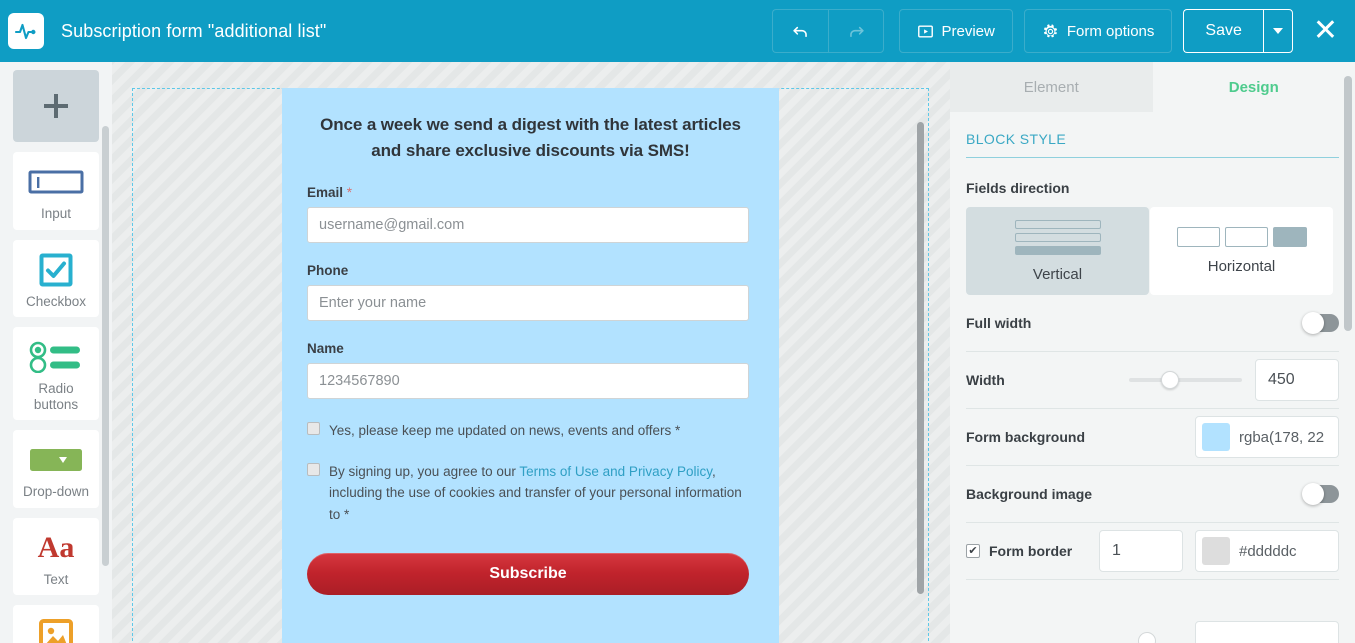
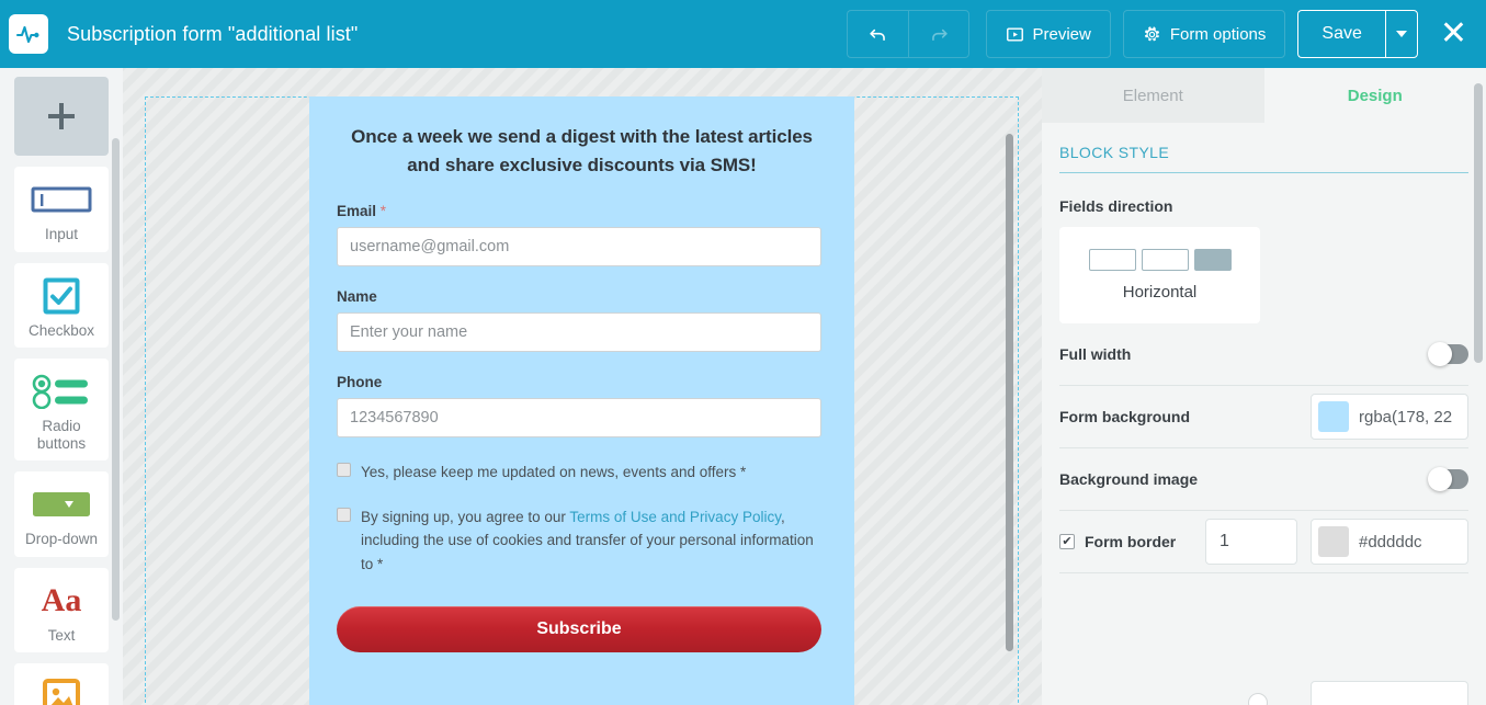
  Subscription form "additional list"
  Preview
  Form options
  Save
  ✕
  Input
  Checkbox
  Radio
  buttons
  Drop-down
  Aa
  Text
  Once a week we send a digest with the latest articles and share exclusive discounts via SMS!
  Email *
  username@gmail.com
- Phone
+ Name
  Enter your name
- Name
+ Phone
  1234567890
  Yes, please keep me updated on news, events and offers *
  By signing up, you agree to our Terms of Use and Privacy Policy, including the use of cookies and transfer of your personal information to *
  Subscribe
  Element
  Design
  BLOCK STYLE
  Fields direction
- Vertical
  Horizontal
  Full width
- Width
- 450
  Form background
  rgba(178, 22
  Background image
  ✔
  Form border
  1
  #dddddc
